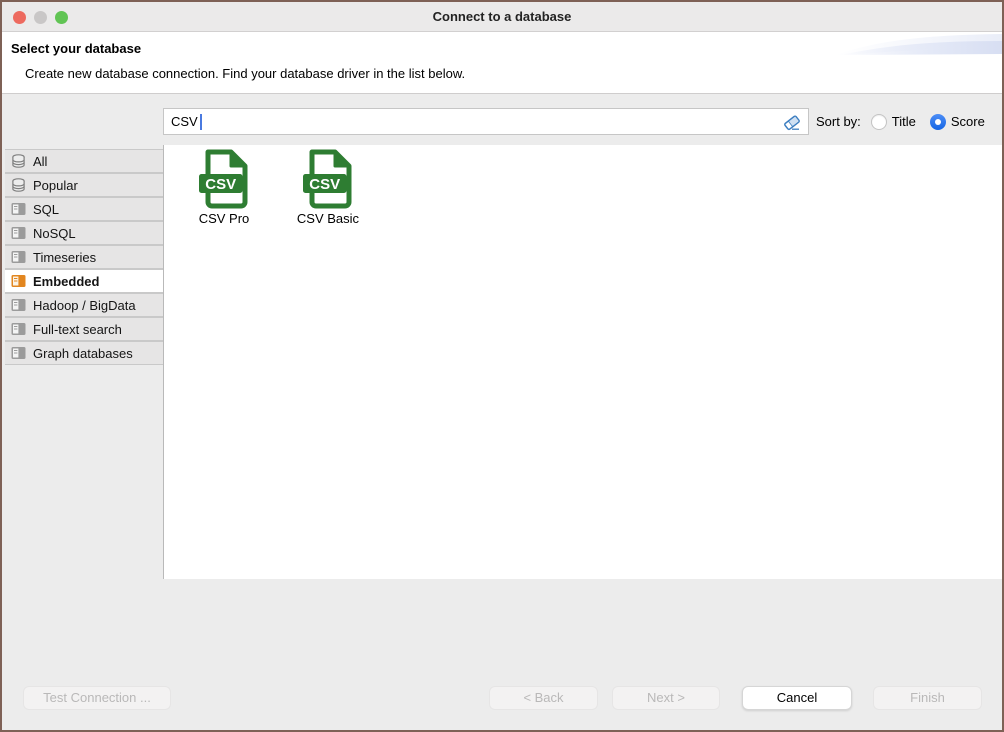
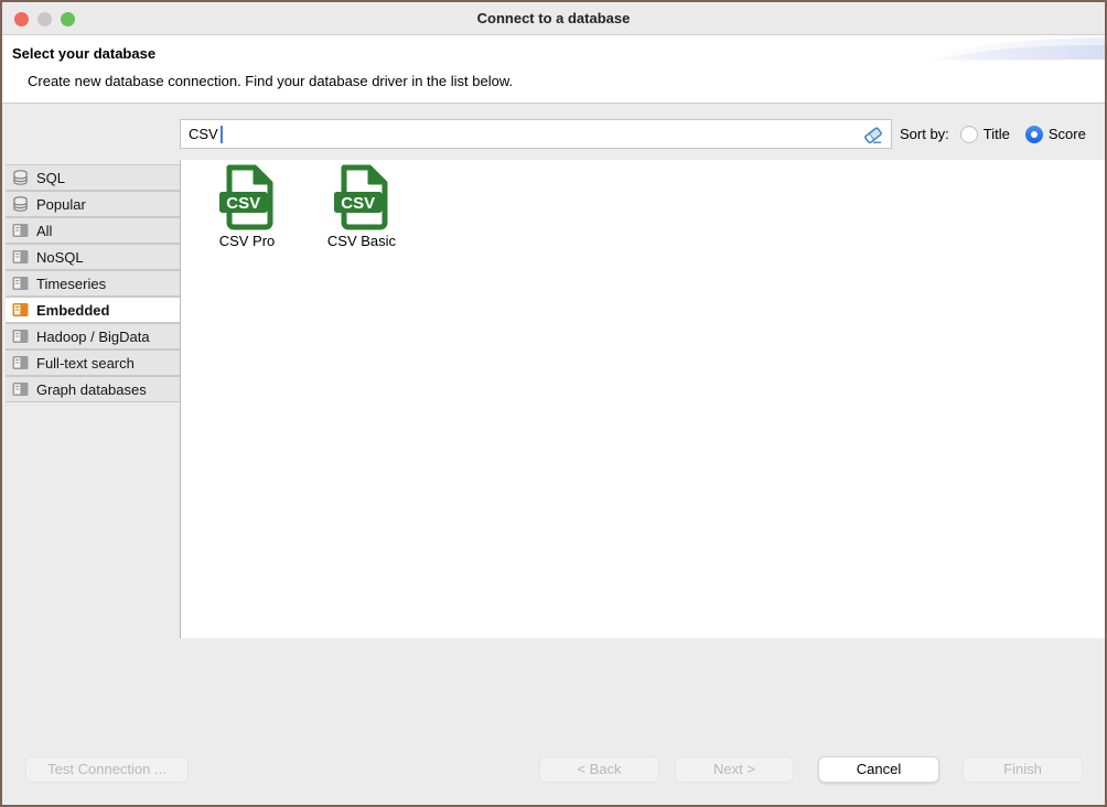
  Connect to a database
  Select your database
  Create new database connection. Find your database driver in the list below.
  CSV
  Sort by:
  Title
  Score
- All
+ SQL
  Popular
- SQL
+ All
  NoSQL
  Timeseries
  Embedded
  Hadoop / BigData
  Full-text search
  Graph databases
  CSV
  CSV Pro
  CSV
  CSV Basic
  Test Connection ...
  < Back
  Next >
  Cancel
  Finish
